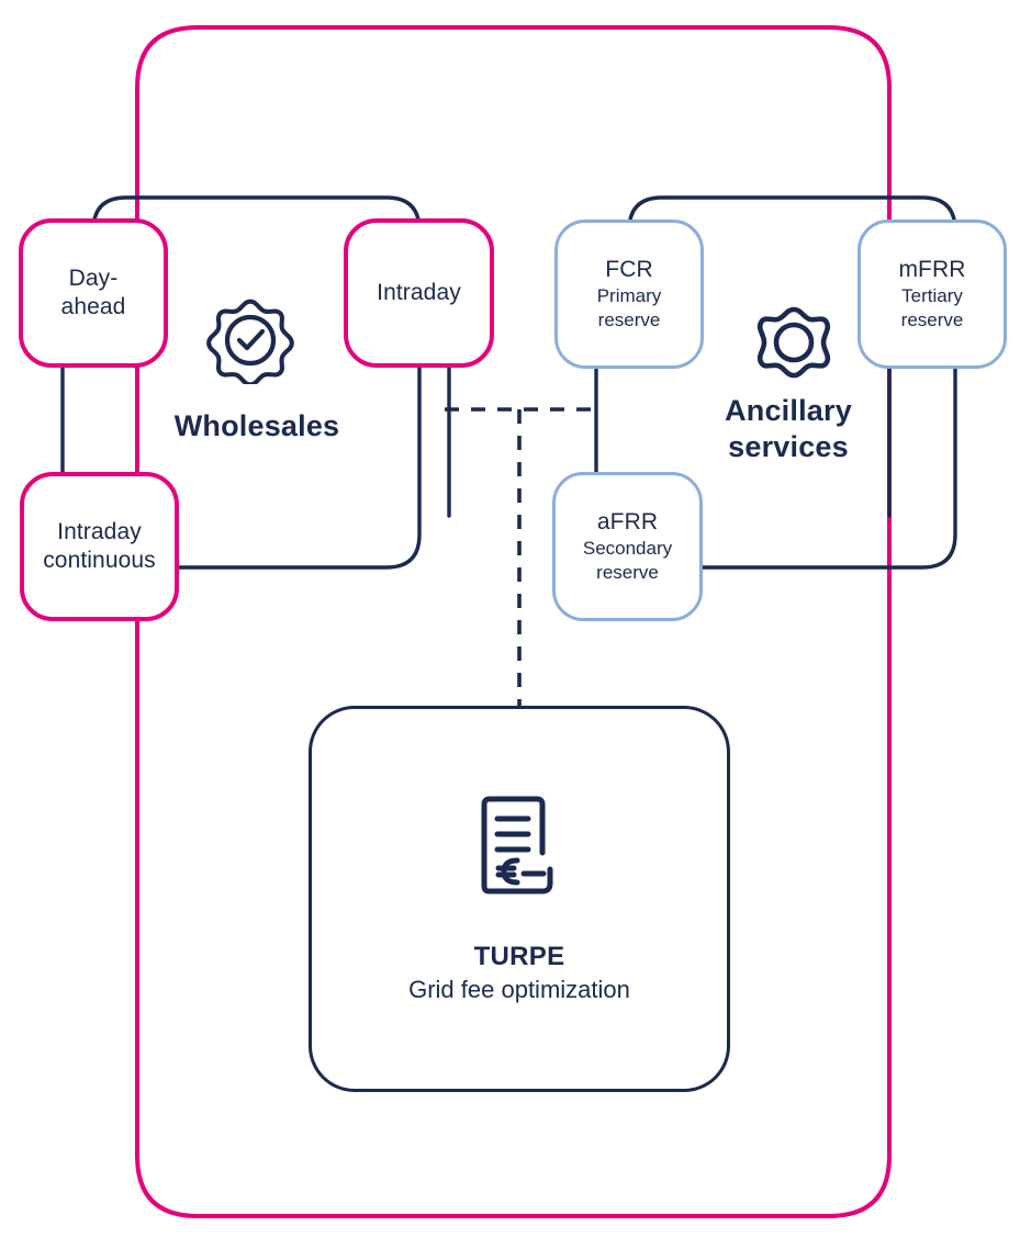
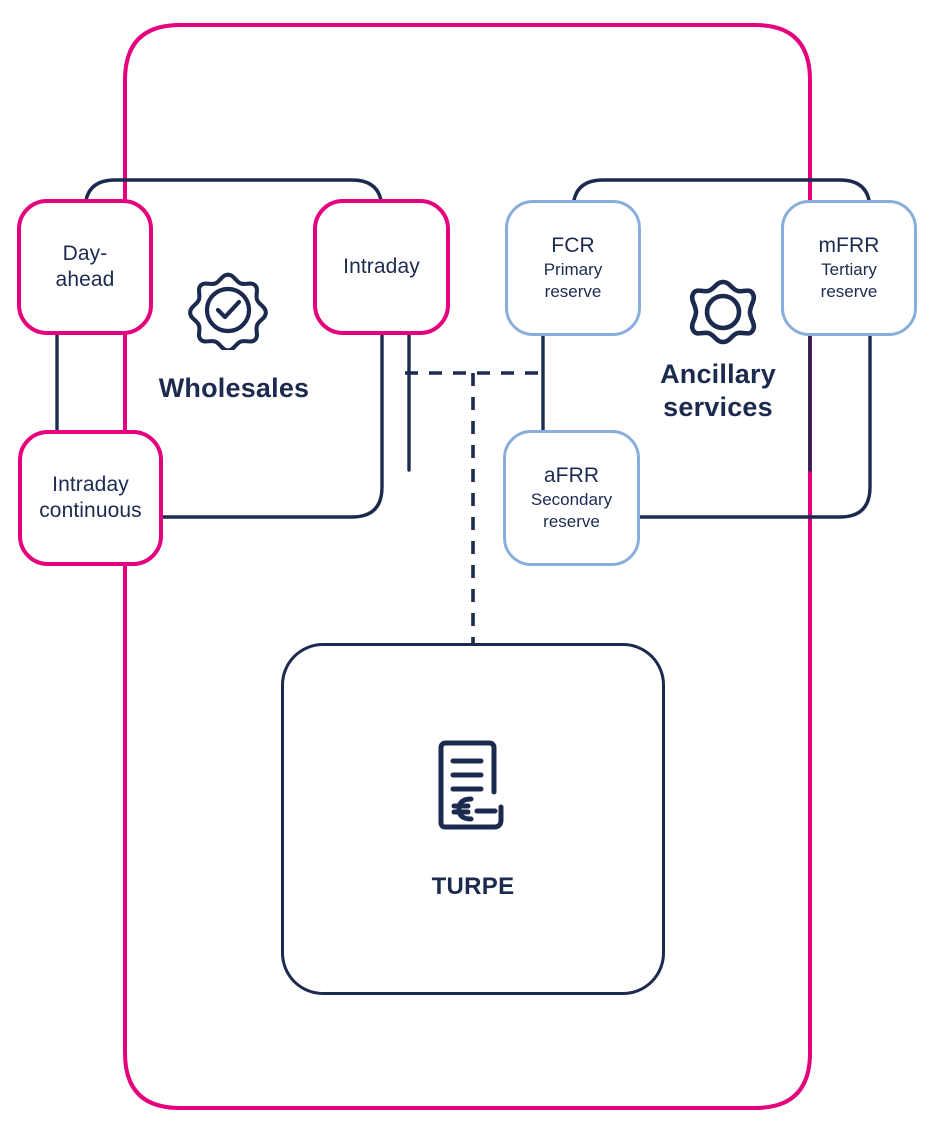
  Day-
  ahead
  Intraday
  Intraday
  continuous
  FCR
  Primary
  reserve
  mFRR
  Tertiary
  reserve
  aFRR
  Secondary
  reserve
  TURPE
- Grid fee optimization
  Wholesales
  Ancillary
  services
